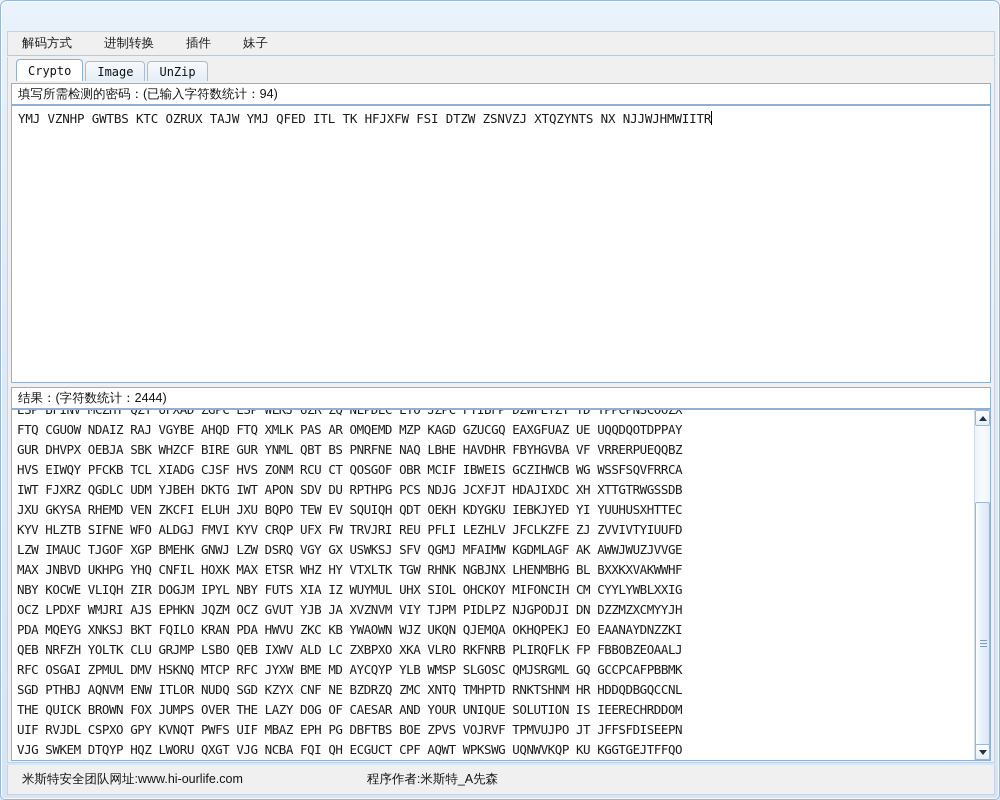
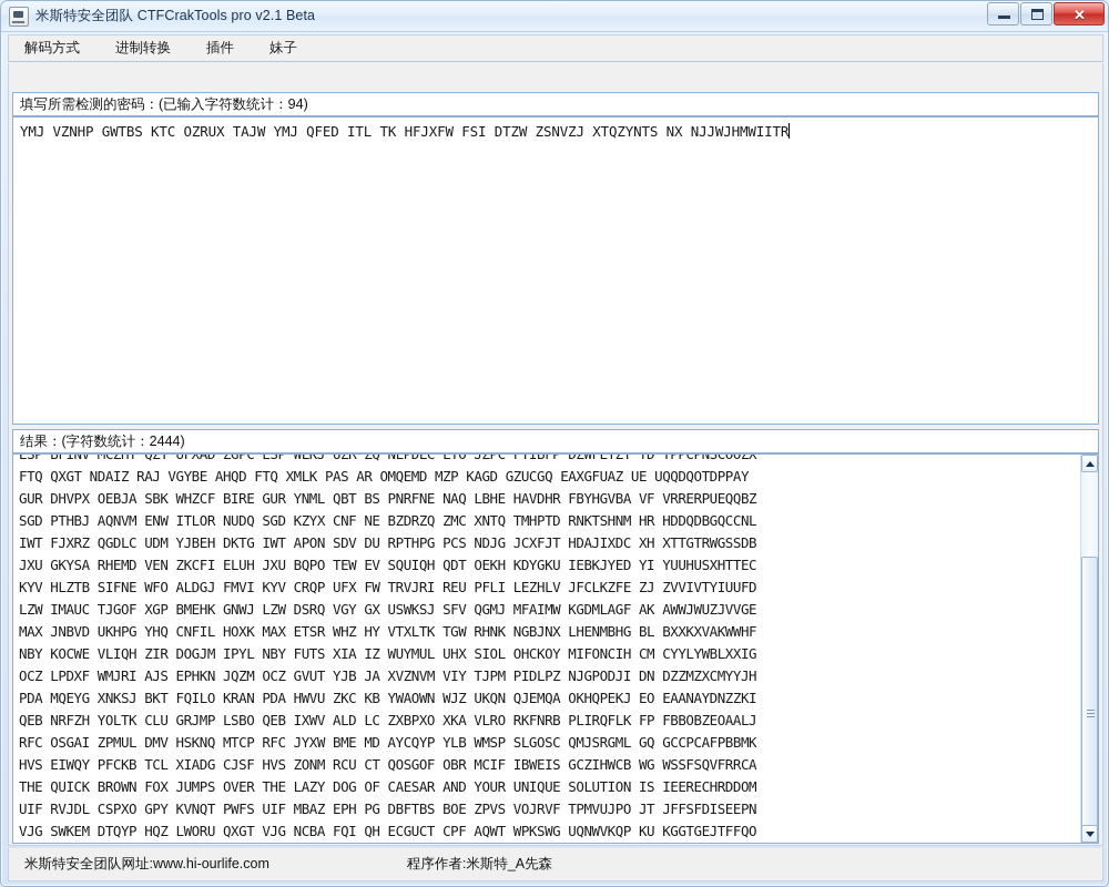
+ 米斯特安全团队 CTFCrakTools pro v2.1 Beta
+ ✕
  解码方式
  进制转换
  插件
  妹子
- Crypto
- Image
- UnZip
  填写所需检测的密码：(已输入字符数统计：94)
  YMJ VZNHP GWTBS KTC OZRUX TAJW YMJ QFED ITL TK HFJXFW FSI DTZW ZSNVZJ XTQZYNTS NX NJJWJHMWIITR
  结果：(字符数统计：2444)
  ESP BFINV MCZHT QZT UFXAD ZGPC ESP WLKJ UZR ZQ NLPDLC LYO JZPC FTIBFP DZWFETZY TD TPPCPNSCOOZX
- FTQ CGUOW NDAIZ RAJ VGYBE AHQD FTQ XMLK PAS AR OMQEMD MZP KAGD GZUCGQ EAXGFUAZ UE UQQDQOTDPPAY
+ FTQ QXGT NDAIZ RAJ VGYBE AHQD FTQ XMLK PAS AR OMQEMD MZP KAGD GZUCGQ EAXGFUAZ UE UQQDQOTDPPAY
  GUR DHVPX OEBJA SBK WHZCF BIRE GUR YNML QBT BS PNRFNE NAQ LBHE HAVDHR FBYHGVBA VF VRRERPUEQQBZ
- HVS EIWQY PFCKB TCL XIADG CJSF HVS ZONM RCU CT QOSGOF OBR MCIF IBWEIS GCZIHWCB WG WSSFSQVFRRCA
+ SGD PTHBJ AQNVM ENW ITLOR NUDQ SGD KZYX CNF NE BZDRZQ ZMC XNTQ TMHPTD RNKTSHNM HR HDDQDBGQCCNL
  IWT FJXRZ QGDLC UDM YJBEH DKTG IWT APON SDV DU RPTHPG PCS NDJG JCXFJT HDAJIXDC XH XTTGTRWGSSDB
  JXU GKYSA RHEMD VEN ZKCFI ELUH JXU BQPO TEW EV SQUIQH QDT OEKH KDYGKU IEBKJYED YI YUUHUSXHTTEC
  KYV HLZTB SIFNE WFO ALDGJ FMVI KYV CRQP UFX FW TRVJRI REU PFLI LEZHLV JFCLKZFE ZJ ZVVIVTYIUUFD
  LZW IMAUC TJGOF XGP BMEHK GNWJ LZW DSRQ VGY GX USWKSJ SFV QGMJ MFAIMW KGDMLAGF AK AWWJWUZJVVGE
  MAX JNBVD UKHPG YHQ CNFIL HOXK MAX ETSR WHZ HY VTXLTK TGW RHNK NGBJNX LHENMBHG BL BXXKXVAKWWHF
  NBY KOCWE VLIQH ZIR DOGJM IPYL NBY FUTS XIA IZ WUYMUL UHX SIOL OHCKOY MIFONCIH CM CYYLYWBLXXIG
  OCZ LPDXF WMJRI AJS EPHKN JQZM OCZ GVUT YJB JA XVZNVM VIY TJPM PIDLPZ NJGPODJI DN DZZMZXCMYYJH
  PDA MQEYG XNKSJ BKT FQILO KRAN PDA HWVU ZKC KB YWAOWN WJZ UKQN QJEMQA OKHQPEKJ EO EAANAYDNZZKI
  QEB NRFZH YOLTK CLU GRJMP LSBO QEB IXWV ALD LC ZXBPXO XKA VLRO RKFNRB PLIRQFLK FP FBBOBZEOAALJ
  RFC OSGAI ZPMUL DMV HSKNQ MTCP RFC JYXW BME MD AYCQYP YLB WMSP SLGOSC QMJSRGML GQ GCCPCAFPBBMK
- SGD PTHBJ AQNVM ENW ITLOR NUDQ SGD KZYX CNF NE BZDRZQ ZMC XNTQ TMHPTD RNKTSHNM HR HDDQDBGQCCNL
+ HVS EIWQY PFCKB TCL XIADG CJSF HVS ZONM RCU CT QOSGOF OBR MCIF IBWEIS GCZIHWCB WG WSSFSQVFRRCA
  THE QUICK BROWN FOX JUMPS OVER THE LAZY DOG OF CAESAR AND YOUR UNIQUE SOLUTION IS IEERECHRDDOM
  UIF RVJDL CSPXO GPY KVNQT PWFS UIF MBAZ EPH PG DBFTBS BOE ZPVS VOJRVF TPMVUJPO JT JFFSFDISEEPN
  VJG SWKEM DTQYP HQZ LWORU QXGT VJG NCBA FQI QH ECGUCT CPF AQWT WPKSWG UQNWVKQP KU KGGTGEJTFFQO
  米斯特安全团队网址:www.hi-ourlife.com
  程序作者:米斯特_A先森
